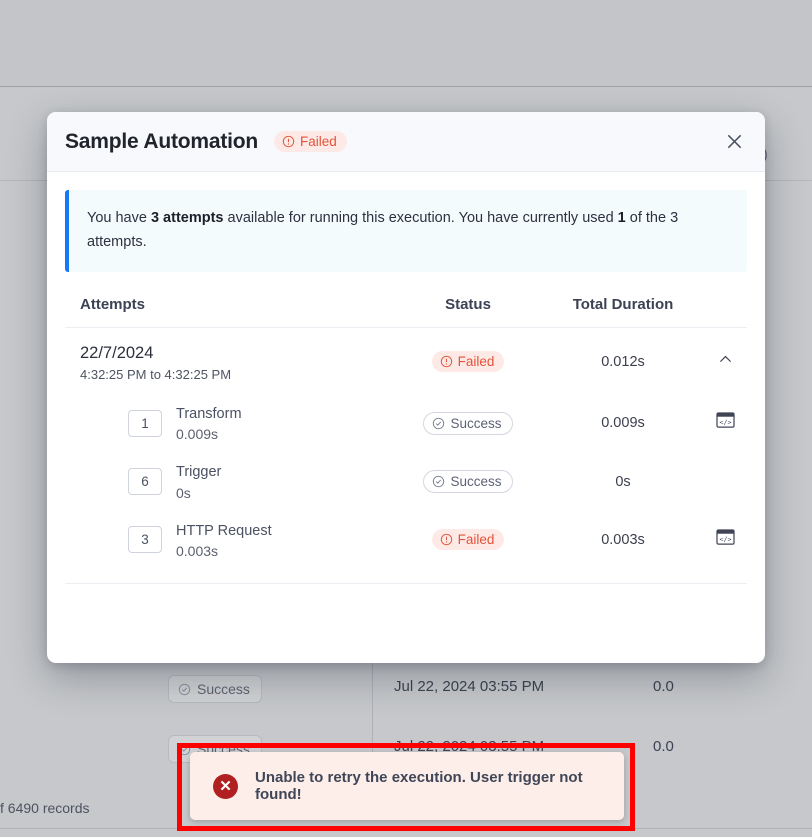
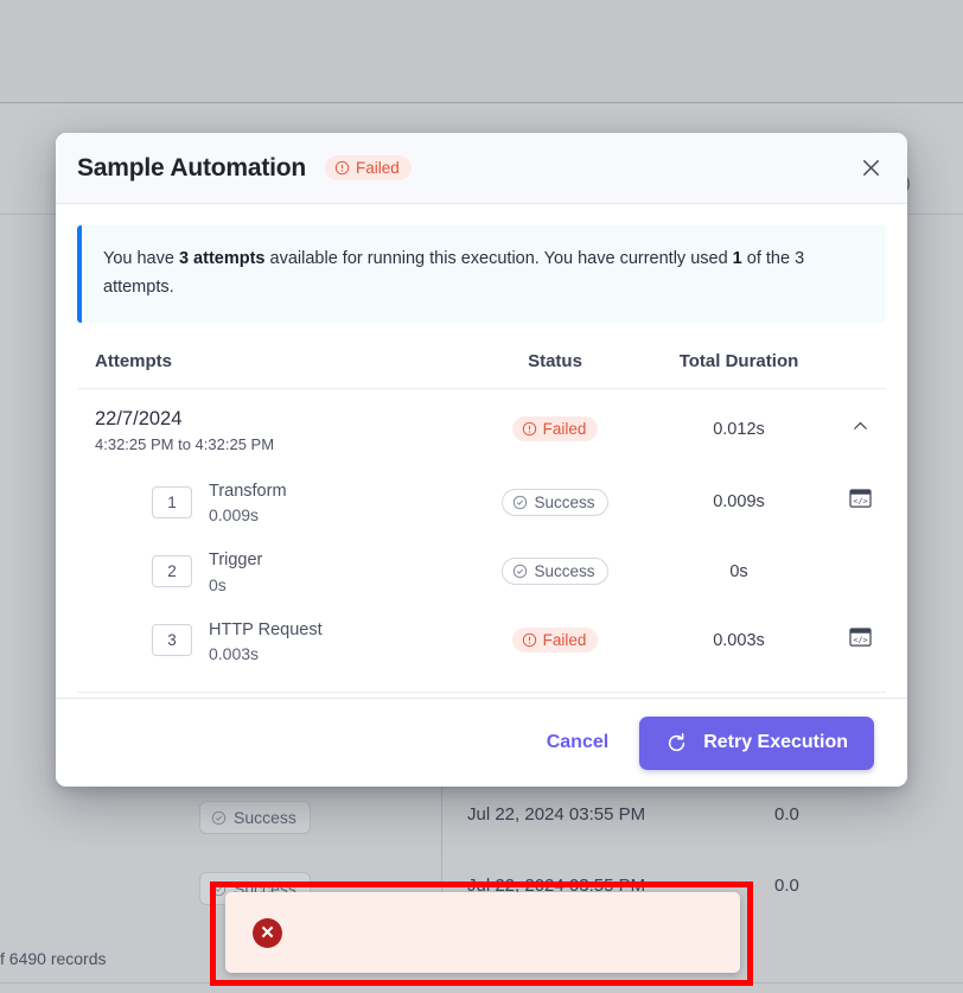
  Success
  Jul 22, 2024 03:55 PM
  0.0
  Success
  Jul 22, 2024 03:55 PM
  0.0
  f 6490 records
  Sample Automation
  Failed
  You have 3 attempts available for running this execution. You have currently used 1 of the 3 attempts.
  Attempts
  Status
  Total Duration
  22/7/2024
  4:32:25 PM to 4:32:25 PM
  Failed
  0.012s
  1
  Transform
  0.009s
  Success
  0.009s
  </>
- 6
+ 2
  Trigger
  0s
  Success
  0s
  3
  HTTP Request
  0.003s
  Failed
  0.003s
  </>
+ Cancel
+ Retry Execution
  ✕
- Unable to retry the execution. User trigger not found!
